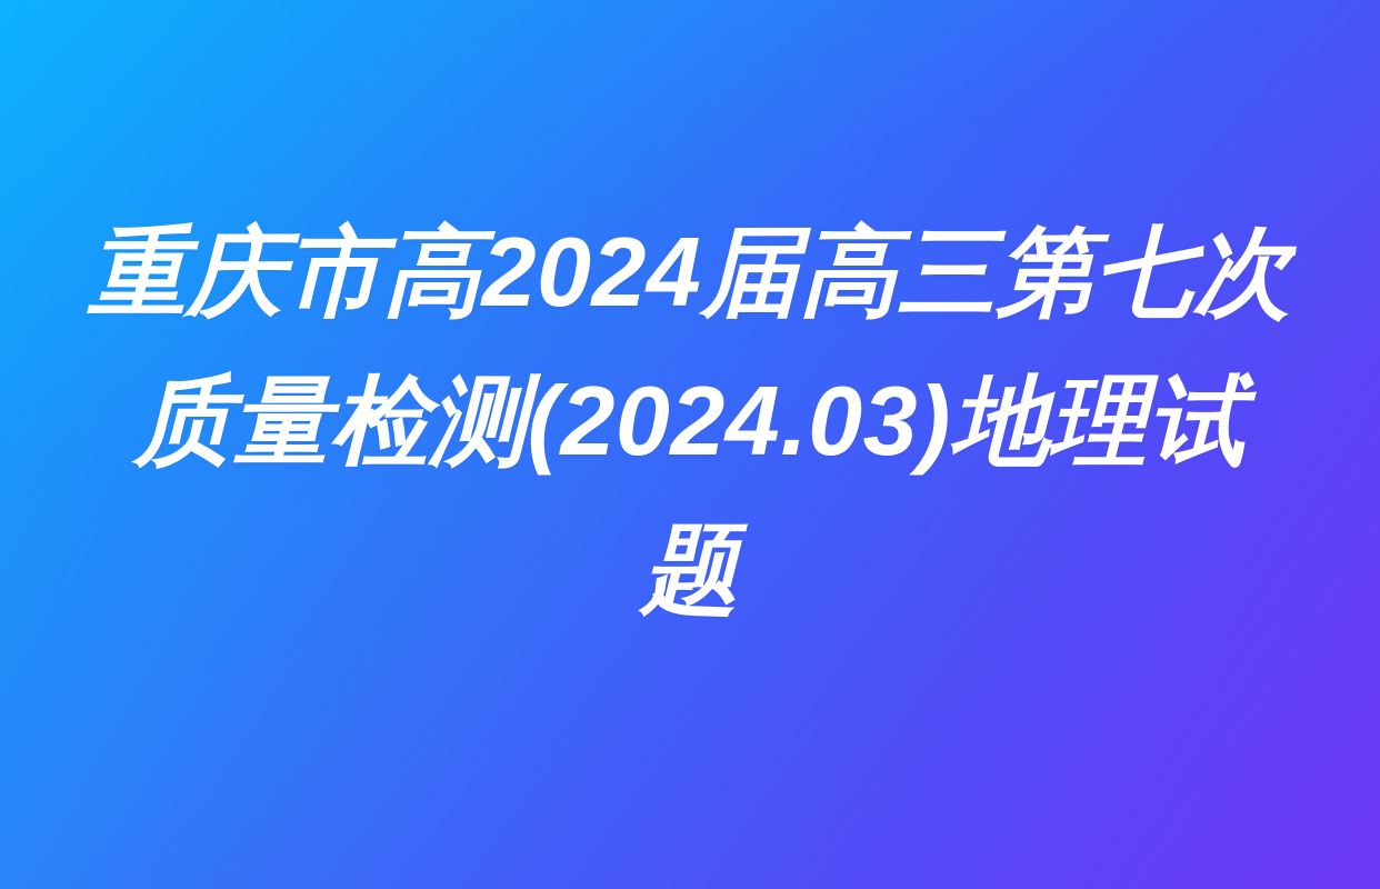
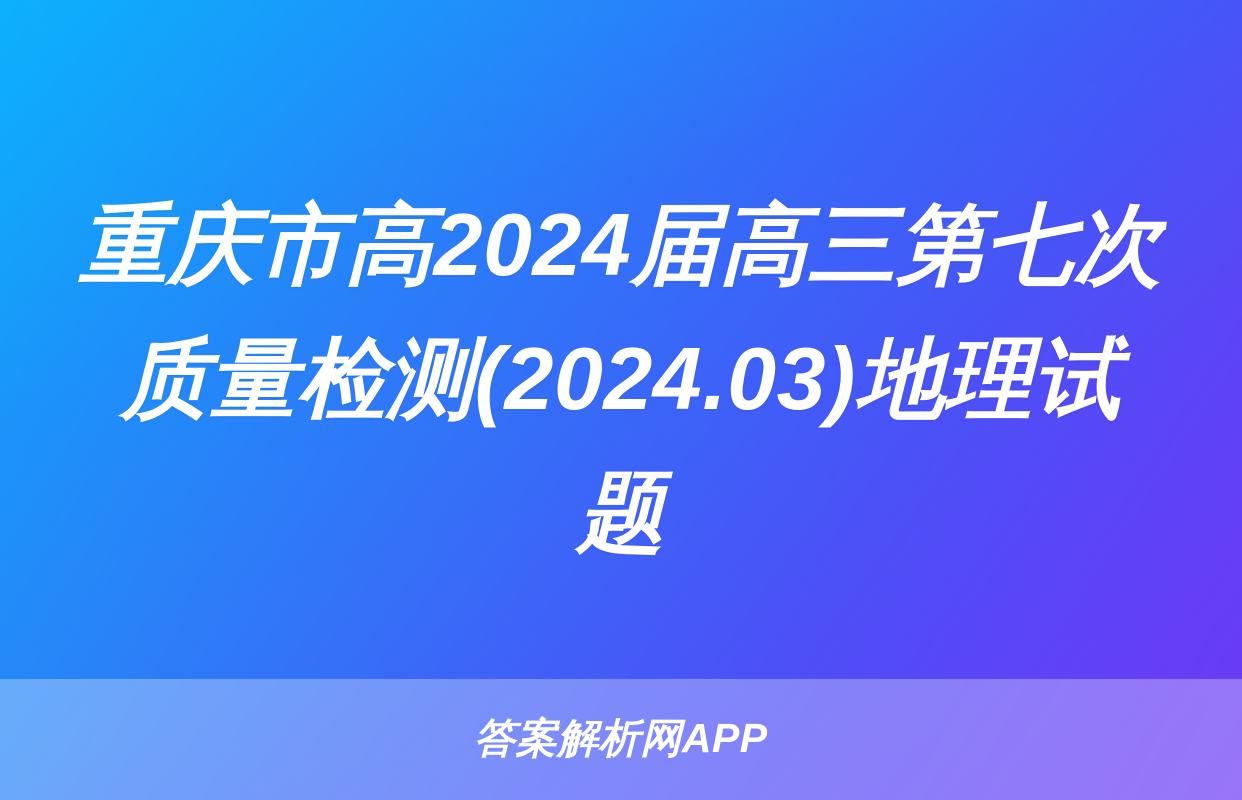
  重庆市高2024届高三第七次质量检测(2024.03)地理试题
+ 答案解析网APP
